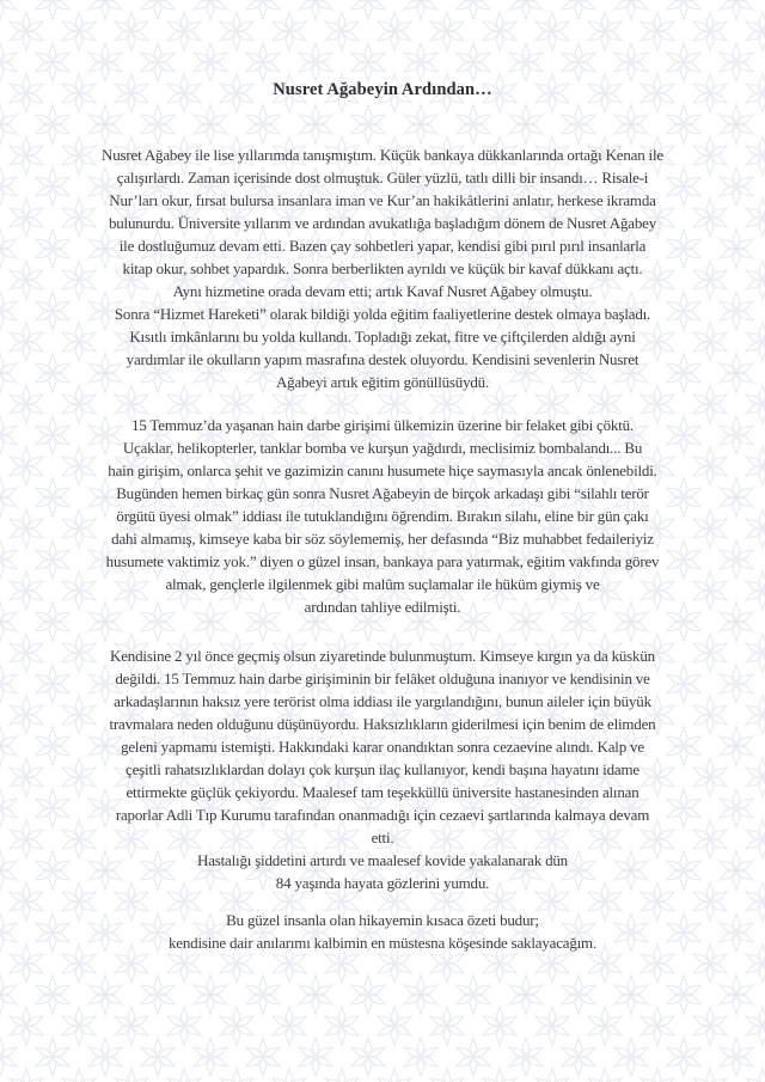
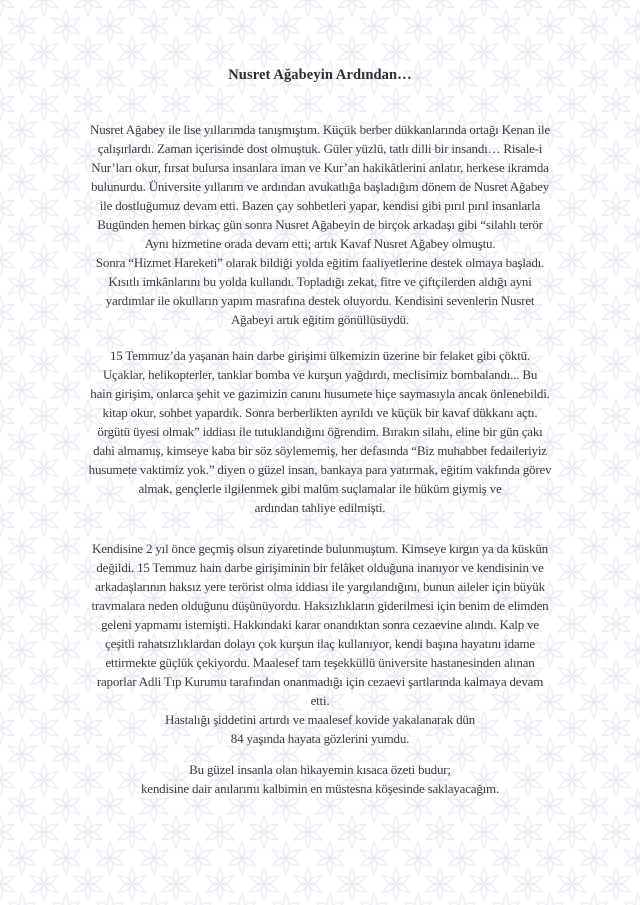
  Nusret Ağabeyin Ardından…
- Nusret Ağabey ile lise yıllarımda tanışmıştım. Küçük bankaya dükkanlarında ortağı Kenan ile
+ Nusret Ağabey ile lise yıllarımda tanışmıştım. Küçük berber dükkanlarında ortağı Kenan ile
  çalışırlardı. Zaman içerisinde dost olmuştuk. Güler yüzlü, tatlı dilli bir insandı… Risale-i
  Nur’ları okur, fırsat bulursa insanlara iman ve Kur’an hakikâtlerini anlatır, herkese ikramda
  bulunurdu. Üniversite yıllarım ve ardından avukatlığa başladığım dönem de Nusret Ağabey
  ile dostluğumuz devam etti. Bazen çay sohbetleri yapar, kendisi gibi pırıl pırıl insanlarla
- kitap okur, sohbet yapardık. Sonra berberlikten ayrıldı ve küçük bir kavaf dükkanı açtı.
+ Bugünden hemen birkaç gün sonra Nusret Ağabeyin de birçok arkadaşı gibi “silahlı terör
  Aynı hizmetine orada devam etti; artık Kavaf Nusret Ağabey olmuştu.
  Sonra “Hizmet Hareketi” olarak bildiği yolda eğitim faaliyetlerine destek olmaya başladı.
  Kısıtlı imkânlarını bu yolda kullandı. Topladığı zekat, fitre ve çiftçilerden aldığı ayni
  yardımlar ile okulların yapım masrafına destek oluyordu. Kendisini sevenlerin Nusret
  Ağabeyi artık eğitim gönüllüsüydü.
  15 Temmuz’da yaşanan hain darbe girişimi ülkemizin üzerine bir felaket gibi çöktü.
  Uçaklar, helikopterler, tanklar bomba ve kurşun yağdırdı, meclisimiz bombalandı... Bu
  hain girişim, onlarca şehit ve gazimizin canını husumete hiçe saymasıyla ancak önlenebildi.
- Bugünden hemen birkaç gün sonra Nusret Ağabeyin de birçok arkadaşı gibi “silahlı terör
+ kitap okur, sohbet yapardık. Sonra berberlikten ayrıldı ve küçük bir kavaf dükkanı açtı.
  örgütü üyesi olmak” iddiası ile tutuklandığını öğrendim. Bırakın silahı, eline bir gün çakı
  dahi almamış, kimseye kaba bir söz söylememiş, her defasında “Biz muhabbet fedaileriyiz
  husumete vaktimiz yok.” diyen o güzel insan, bankaya para yatırmak, eğitim vakfında görev
  almak, gençlerle ilgilenmek gibi malûm suçlamalar ile hüküm giymiş ve
  ardından tahliye edilmişti.
  Kendisine 2 yıl önce geçmiş olsun ziyaretinde bulunmuştum. Kimseye kırgın ya da küskün
  değildi. 15 Temmuz hain darbe girişiminin bir felâket olduğuna inanıyor ve kendisinin ve
  arkadaşlarının haksız yere terörist olma iddiası ile yargılandığını, bunun aileler için büyük
  travmalara neden olduğunu düşünüyordu. Haksızlıkların giderilmesi için benim de elimden
  geleni yapmamı istemişti. Hakkındaki karar onandıktan sonra cezaevine alındı. Kalp ve
  çeşitli rahatsızlıklardan dolayı çok kurşun ilaç kullanıyor, kendi başına hayatını idame
  ettirmekte güçlük çekiyordu. Maalesef tam teşekküllü üniversite hastanesinden alınan
  raporlar Adli Tıp Kurumu tarafından onanmadığı için cezaevi şartlarında kalmaya devam
  etti.
  Hastalığı şiddetini artırdı ve maalesef kovide yakalanarak dün
  84 yaşında hayata gözlerini yumdu.
  Bu güzel insanla olan hikayemin kısaca özeti budur;
  kendisine dair anılarımı kalbimin en müstesna köşesinde saklayacağım.
